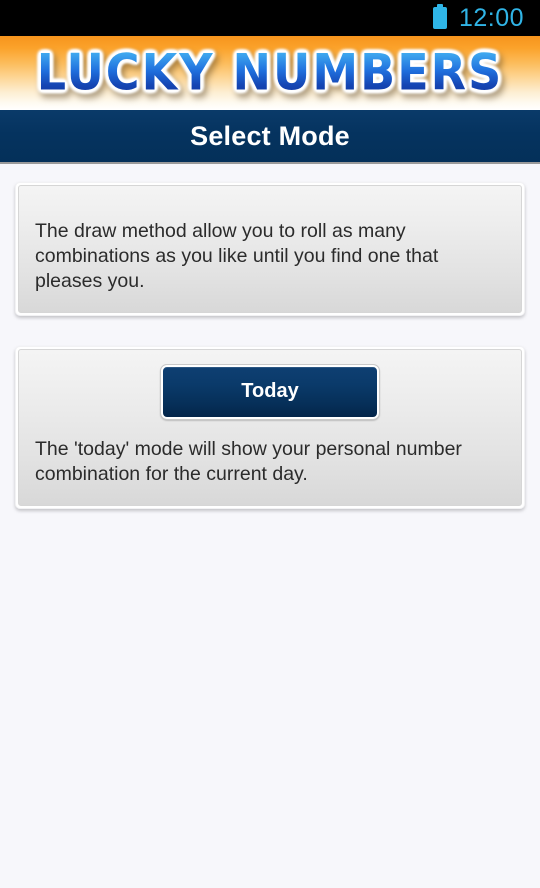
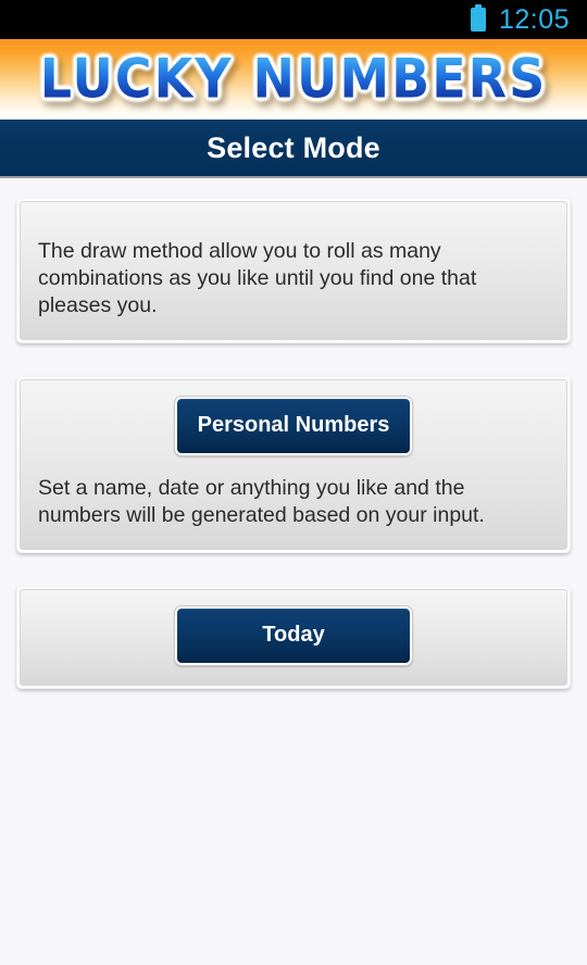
- 12:00
+ 12:05
  LUCKY NUMBERS
  Select Mode
  The draw method allow you to roll as many combinations as you like until you find one that pleases you.
+ Personal Numbers
+ Set a name, date or anything you like and the numbers will be generated based on your input.
  Today
- The 'today' mode will show your personal number combination for the current day.
